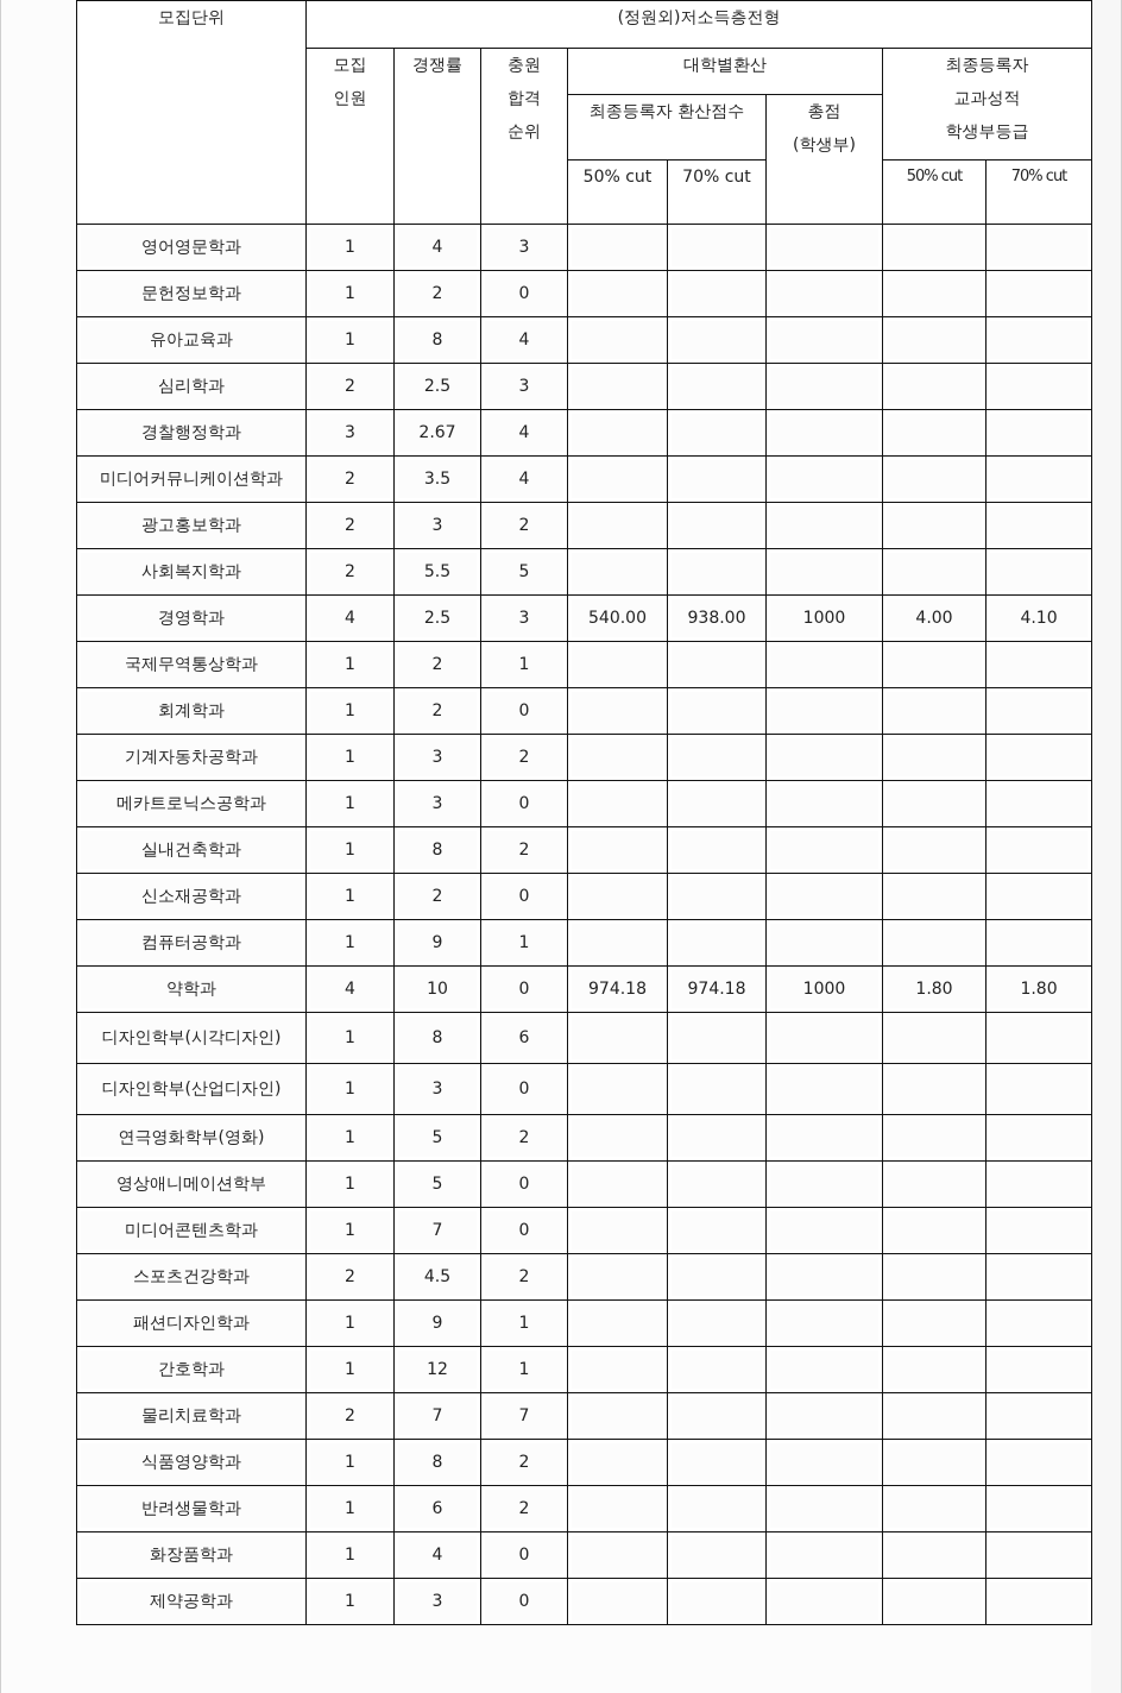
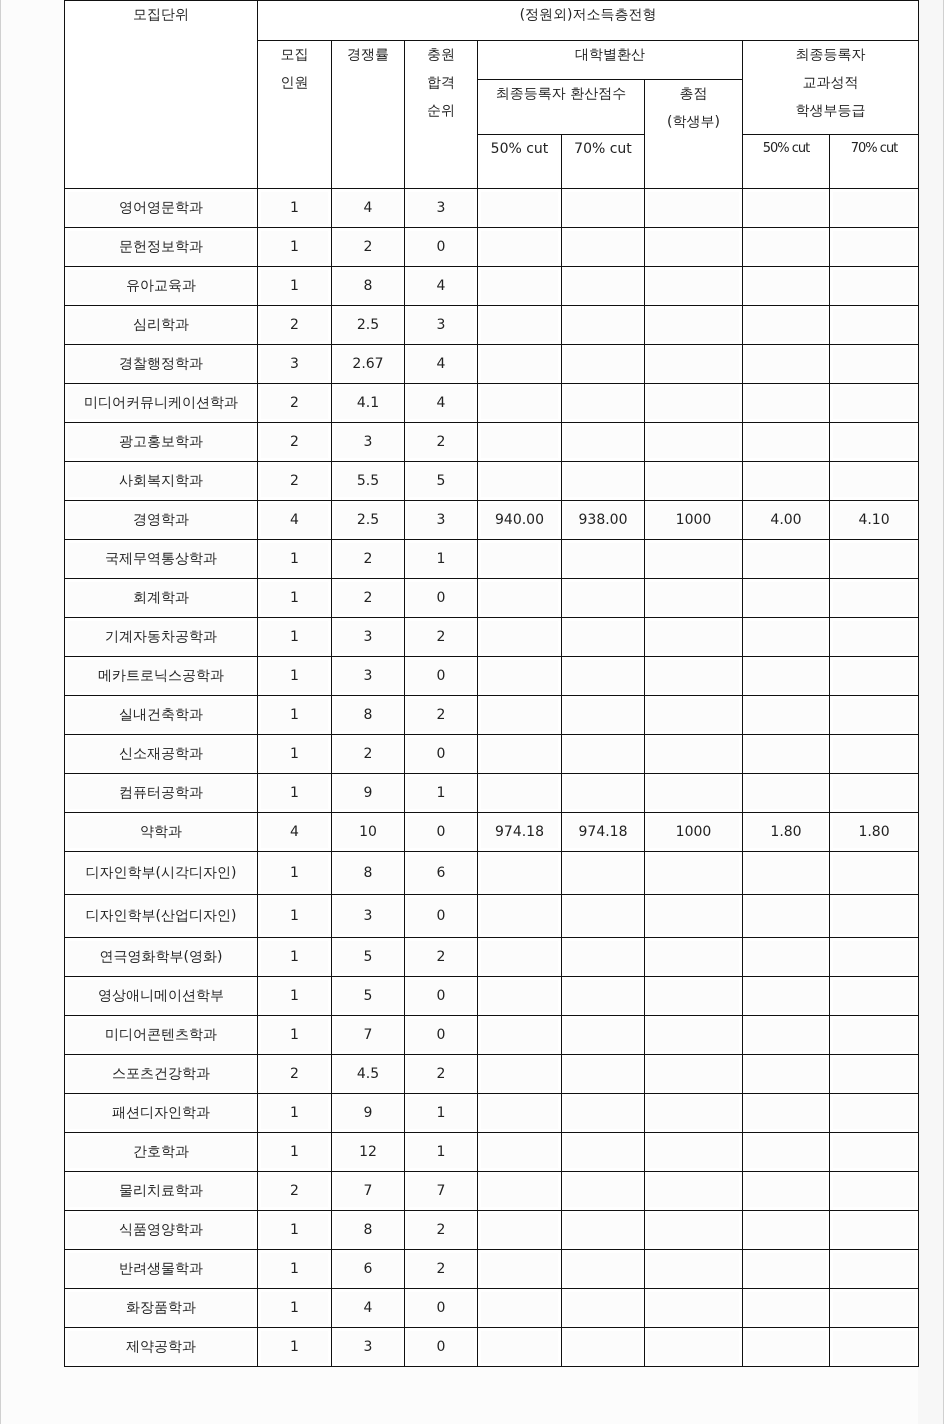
  모집단위	(정원외)저소득층전형
  모집 인원	경쟁률	충원 합격 순위	대학별환산	최종등록자 교과성적 학생부등급
  최종등록자 환산점수	총점 (학생부)
  50% cut	70% cut	50% cut	70% cut
  영어영문학과	1	4	3
  문헌정보학과	1	2	0
  유아교육과	1	8	4
  심리학과	2	2.5	3
  경찰행정학과	3	2.67	4
- 미디어커뮤니케이션학과	2	3.5	4
+ 미디어커뮤니케이션학과	2	4.1	4
  광고홍보학과	2	3	2
  사회복지학과	2	5.5	5
- 경영학과	4	2.5	3	540.00	938.00	1000	4.00	4.10
+ 경영학과	4	2.5	3	940.00	938.00	1000	4.00	4.10
  국제무역통상학과	1	2	1
  회계학과	1	2	0
  기계자동차공학과	1	3	2
  메카트로닉스공학과	1	3	0
  실내건축학과	1	8	2
  신소재공학과	1	2	0
  컴퓨터공학과	1	9	1
  약학과	4	10	0	974.18	974.18	1000	1.80	1.80
  디자인학부(시각디자인)	1	8	6
  디자인학부(산업디자인)	1	3	0
  연극영화학부(영화)	1	5	2
  영상애니메이션학부	1	5	0
  미디어콘텐츠학과	1	7	0
  스포츠건강학과	2	4.5	2
  패션디자인학과	1	9	1
  간호학과	1	12	1
  물리치료학과	2	7	7
  식품영양학과	1	8	2
  반려생물학과	1	6	2
  화장품학과	1	4	0
  제약공학과	1	3	0
